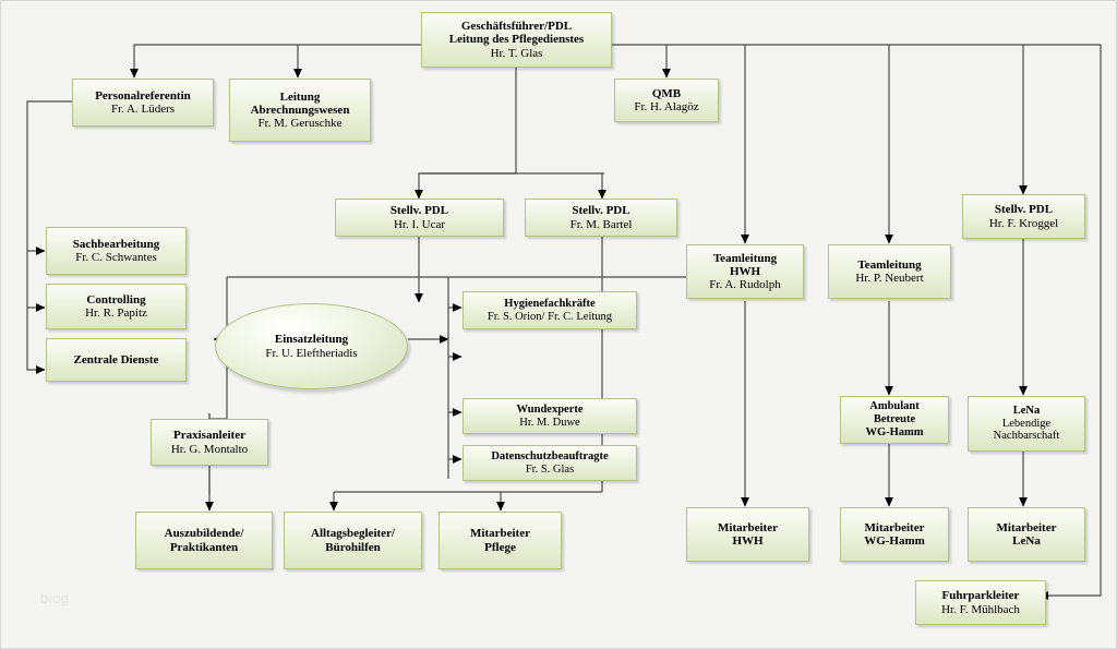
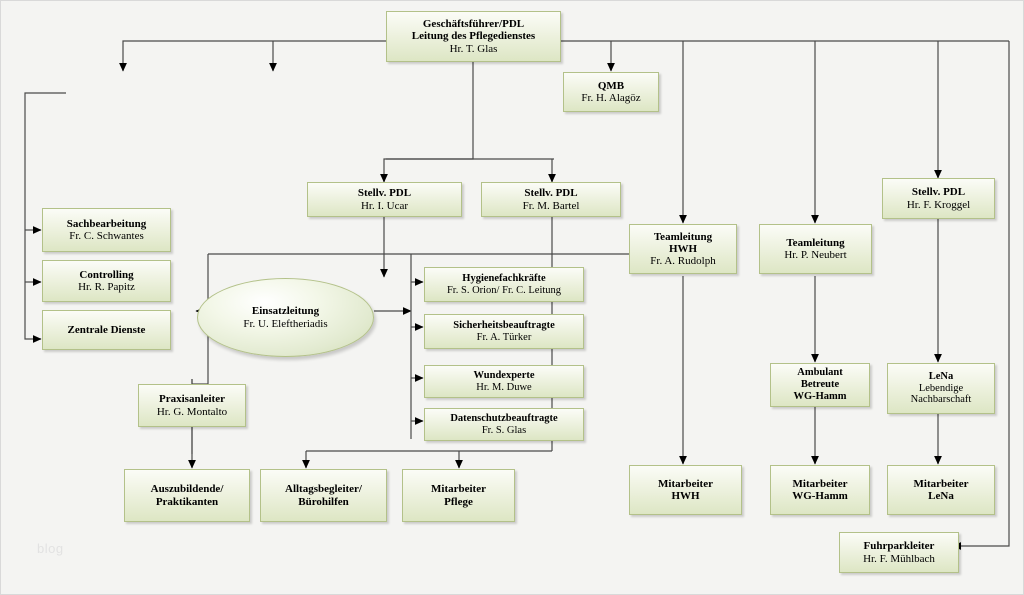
  Geschäftsführer/PDL
  Leitung des Pflegedienstes
  Hr. T. Glas
- Personalreferentin
- Fr. A. Lüders
- Leitung
- Abrechnungswesen
- Fr. M. Geruschke
  QMB
  Fr. H. Alagöz
  Sachbearbeitung
  Fr. C. Schwantes
  Controlling
  Hr. R. Papitz
  Zentrale Dienste
  Stellv. PDL
  Hr. I. Ucar
  Stellv. PDL
  Fr. M. Bartel
  Stellv. PDL
  Hr. F. Kroggel
  Teamleitung
  HWH
  Fr. A. Rudolph
  Teamleitung
  Hr. P. Neubert
  Einsatzleitung
  Fr. U. Eleftheriadis
  Hygienefachkräfte
  Fr. S. Orion/ Fr. C. Leitung
+ Sicherheitsbeauftragte
+ Fr. A. Türker
  Wundexperte
  Hr. M. Duwe
  Datenschutzbeauftragte
  Fr. S. Glas
  Praxisanleiter
  Hr. G. Montalto
  Auszubildende/
  Praktikanten
  Alltagsbegleiter/
  Bürohilfen
  Mitarbeiter
  Pflege
  Mitarbeiter
  HWH
  Ambulant
  Betreute
  WG-Hamm
  Mitarbeiter
  WG-Hamm
  LeNa
  Lebendige
  Nachbarschaft
  Mitarbeiter
  LeNa
  Fuhrparkleiter
  Hr. F. Mühlbach
